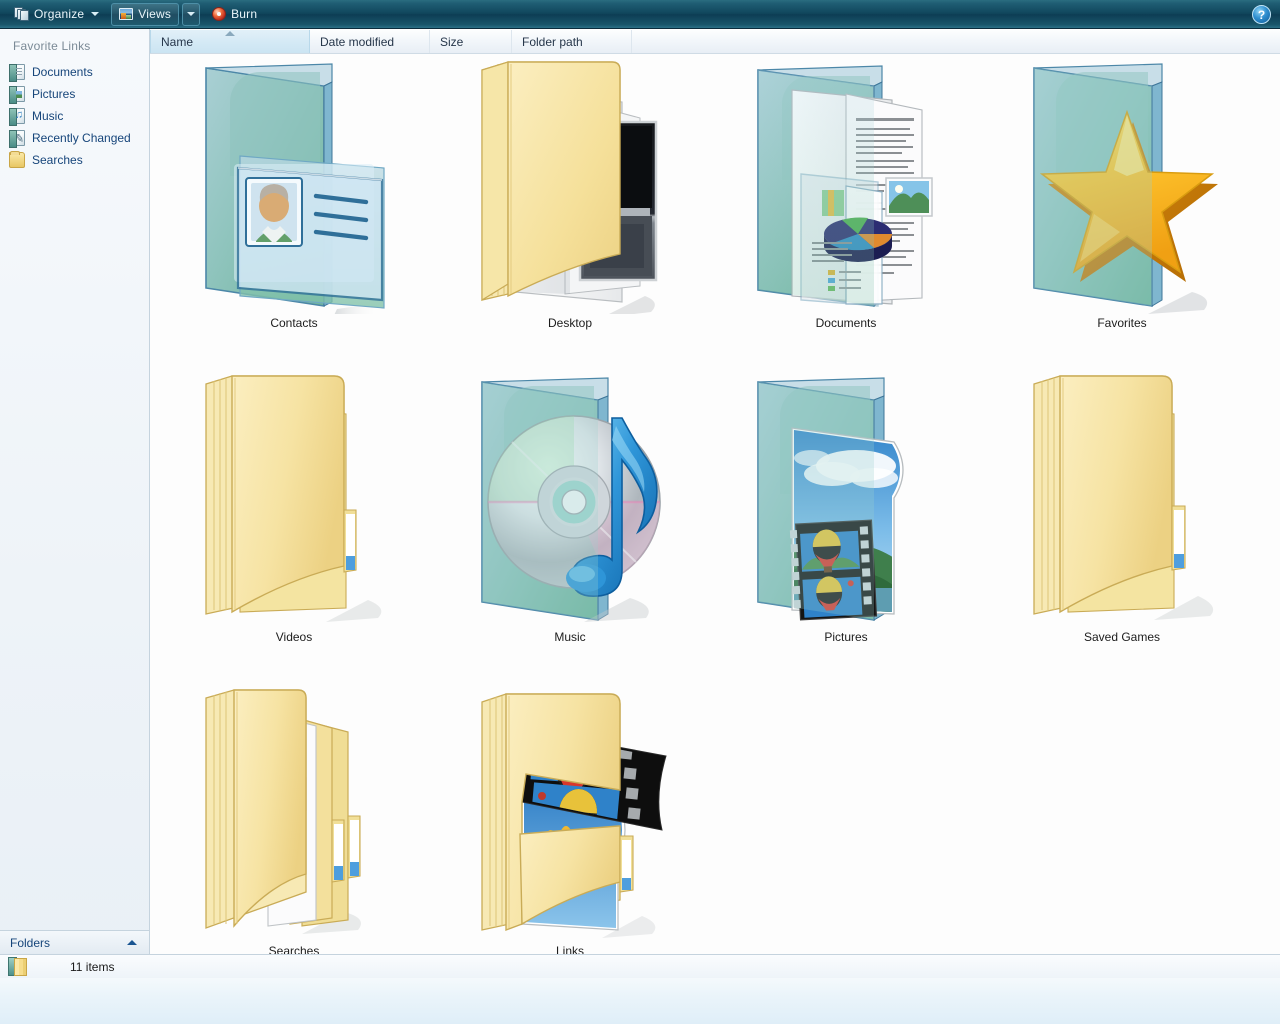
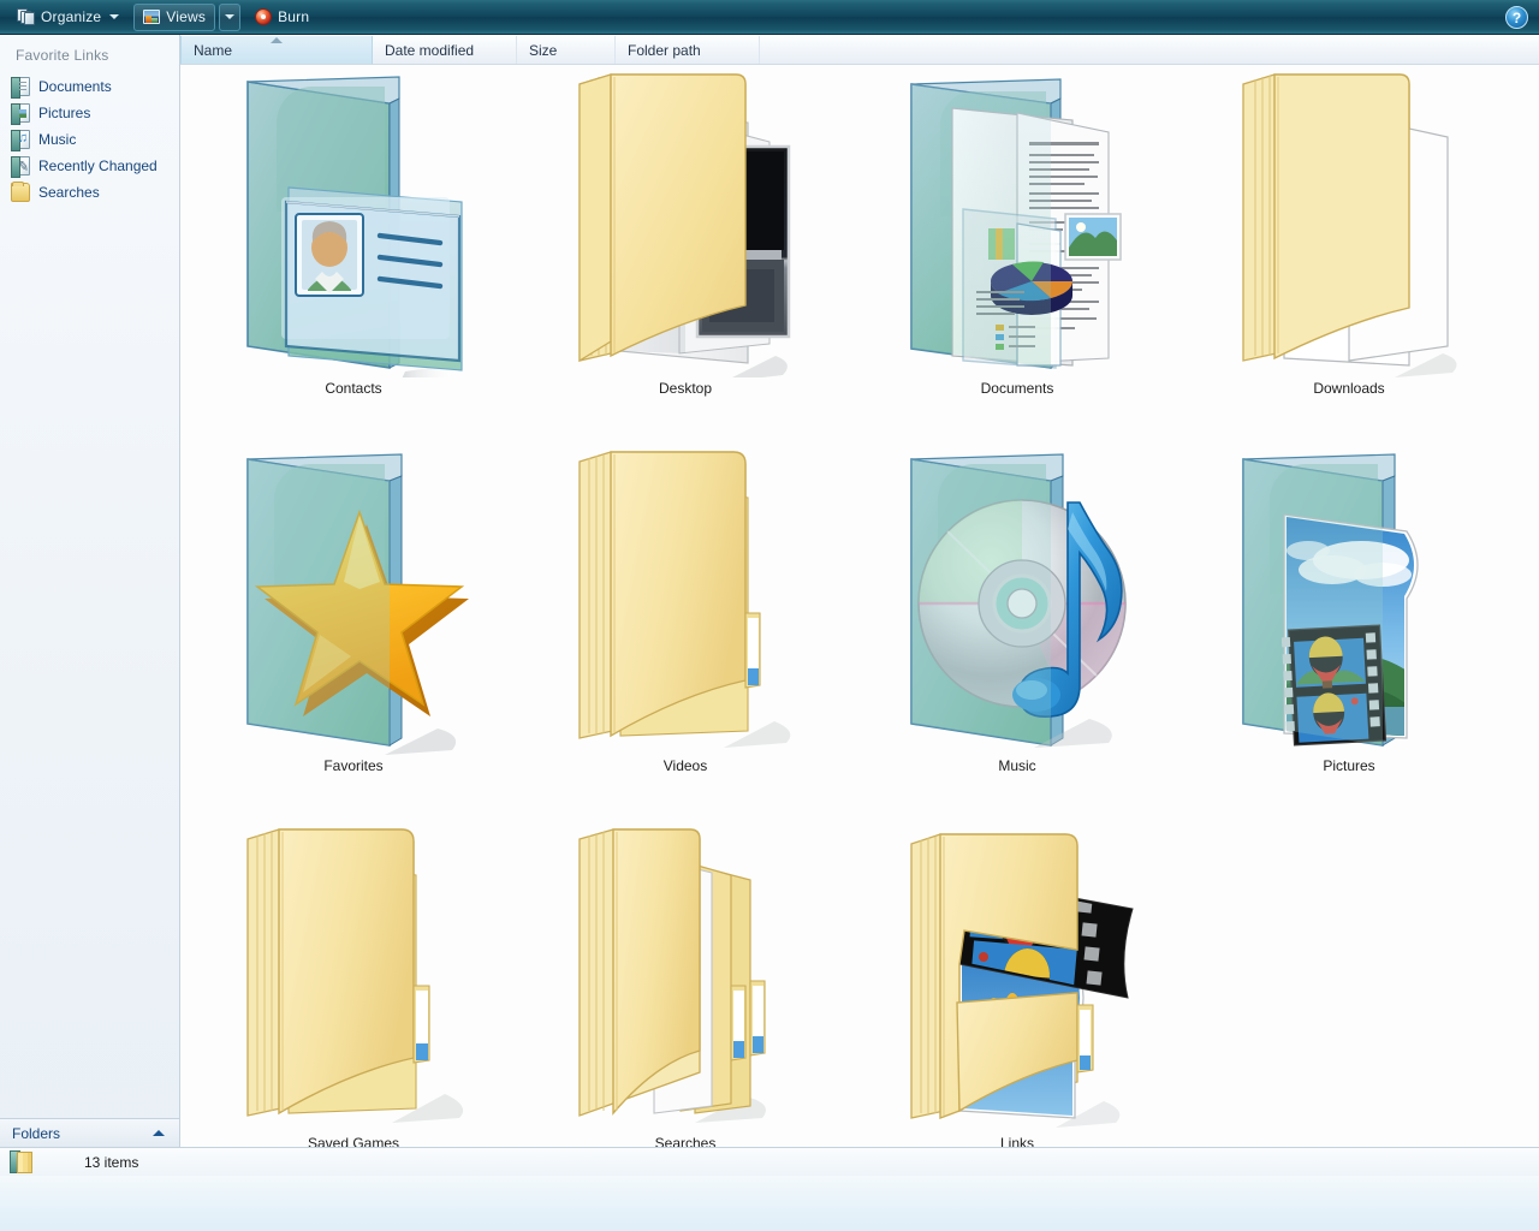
  Organize
  Views
  Burn
  ?
  Favorite Links
  Documents
  Pictures
  Music
  Recently Changed
  Searches
  Folders
  Name
  Date modified
  Size
  Folder path
  Contacts
  Desktop
  Documents
+ Downloads
  Favorites
  Videos
  Music
  Pictures
  Saved Games
  Searches
  Links
- 11 items
+ 13 items
